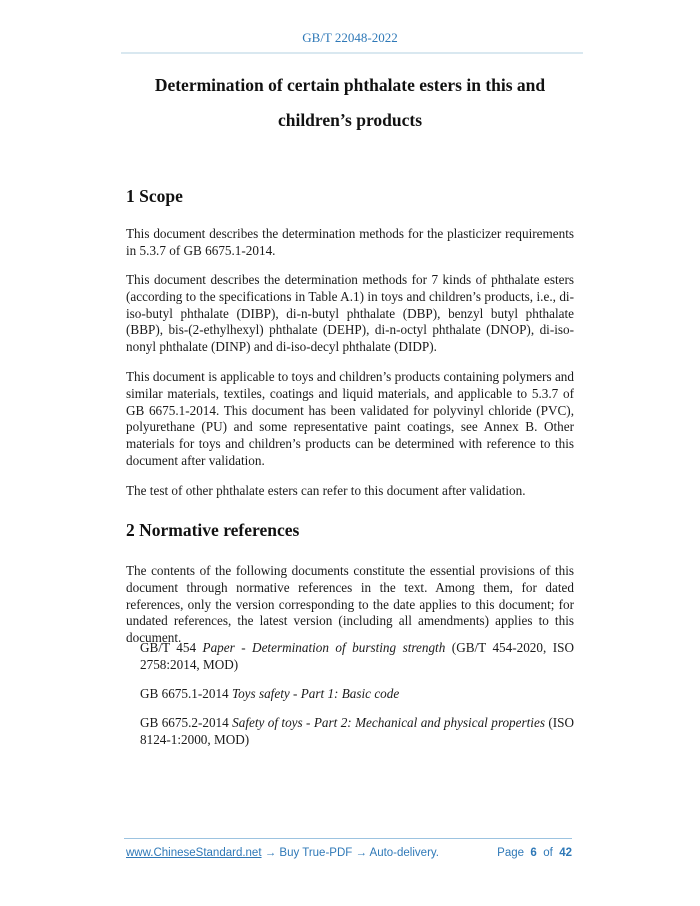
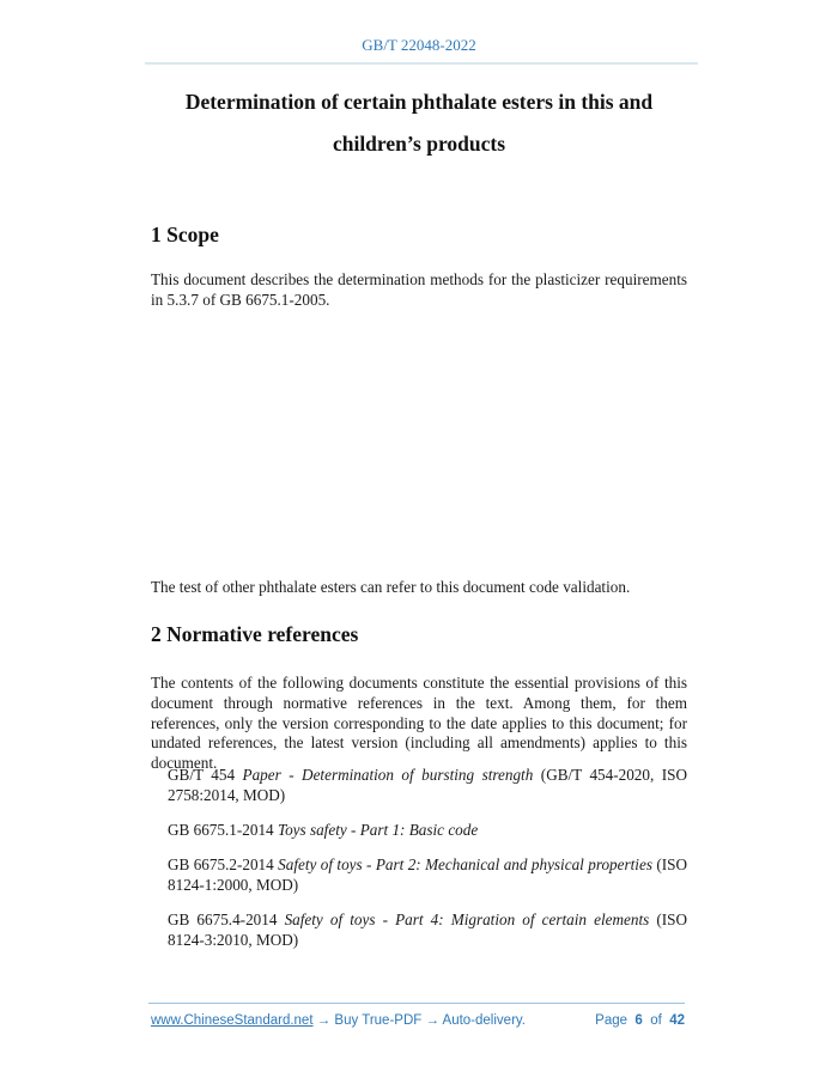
  GB/T 22048-2022
  Determination of certain phthalate esters in this and
  children’s products
  1 Scope
- This document describes the determination methods for the plasticizer requirements in 5.3.7 of GB 6675.1-2014.
+ This document describes the determination methods for the plasticizer requirements in 5.3.7 of GB 6675.1-2005.
- This document describes the determination methods for 7 kinds of phthalate esters (according to the specifications in Table A.1) in toys and children’s products, i.e., di-iso-butyl phthalate (DIBP), di-n-butyl phthalate (DBP), benzyl butyl phthalate (BBP), bis-(2-ethylhexyl) phthalate (DEHP), di-n-octyl phthalate (DNOP), di-iso-nonyl phthalate (DINP) and di-iso-decyl phthalate (DIDP).
- This document is applicable to toys and children’s products containing polymers and similar materials, textiles, coatings and liquid materials, and applicable to 5.3.7 of GB 6675.1-2014. This document has been validated for polyvinyl chloride (PVC), polyurethane (PU) and some representative paint coatings, see Annex B. Other materials for toys and children’s products can be determined with reference to this document after validation.
- The test of other phthalate esters can refer to this document after validation.
+ The test of other phthalate esters can refer to this document code validation.
  2 Normative references
- The contents of the following documents constitute the essential provisions of this document through normative references in the text. Among them, for dated references, only the version corresponding to the date applies to this document; for undated references, the latest version (including all amendments) applies to this document.
+ The contents of the following documents constitute the essential provisions of this document through normative references in the text. Among them, for them references, only the version corresponding to the date applies to this document; for undated references, the latest version (including all amendments) applies to this document.
  GB/T 454 Paper - Determination of bursting strength (GB/T 454-2020, ISO 2758:2014, MOD)
  GB 6675.1-2014 Toys safety - Part 1: Basic code
  GB 6675.2-2014 Safety of toys - Part 2: Mechanical and physical properties (ISO 8124-1:2000, MOD)
+ GB 6675.4-2014 Safety of toys - Part 4: Migration of certain elements (ISO 8124-3:2010, MOD)
  www.ChineseStandard.net → Buy True-PDF → Auto-delivery.
  Page 6 of 42
